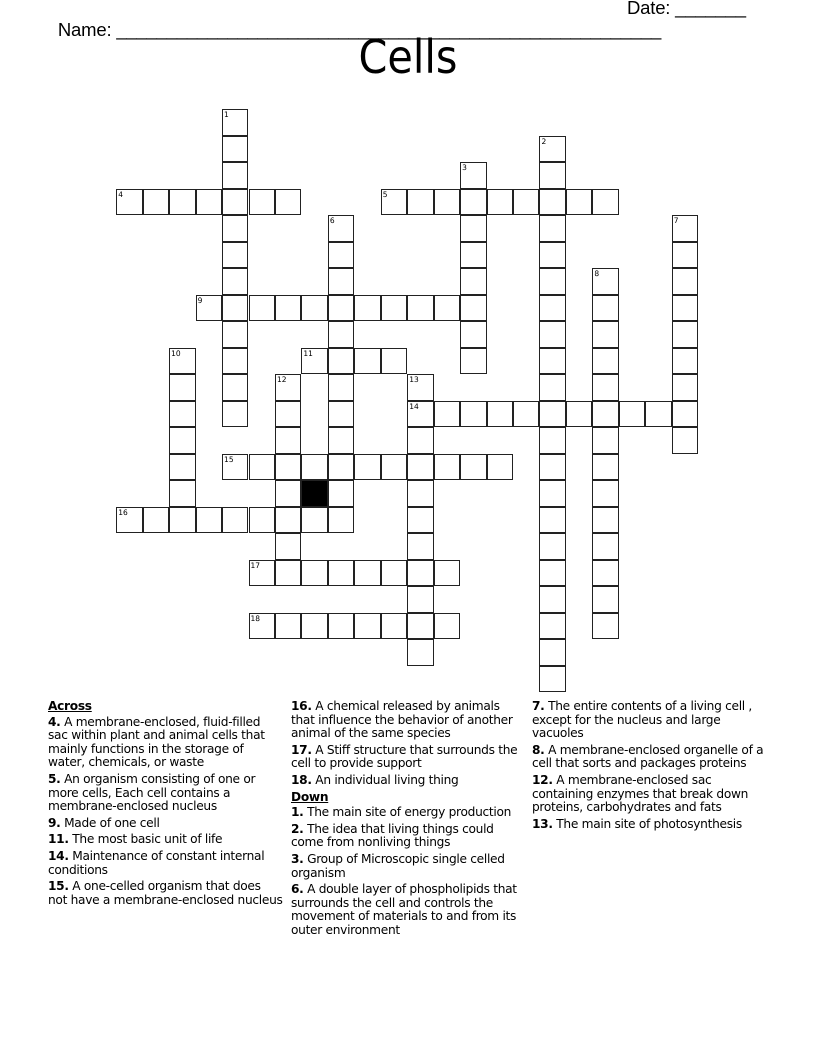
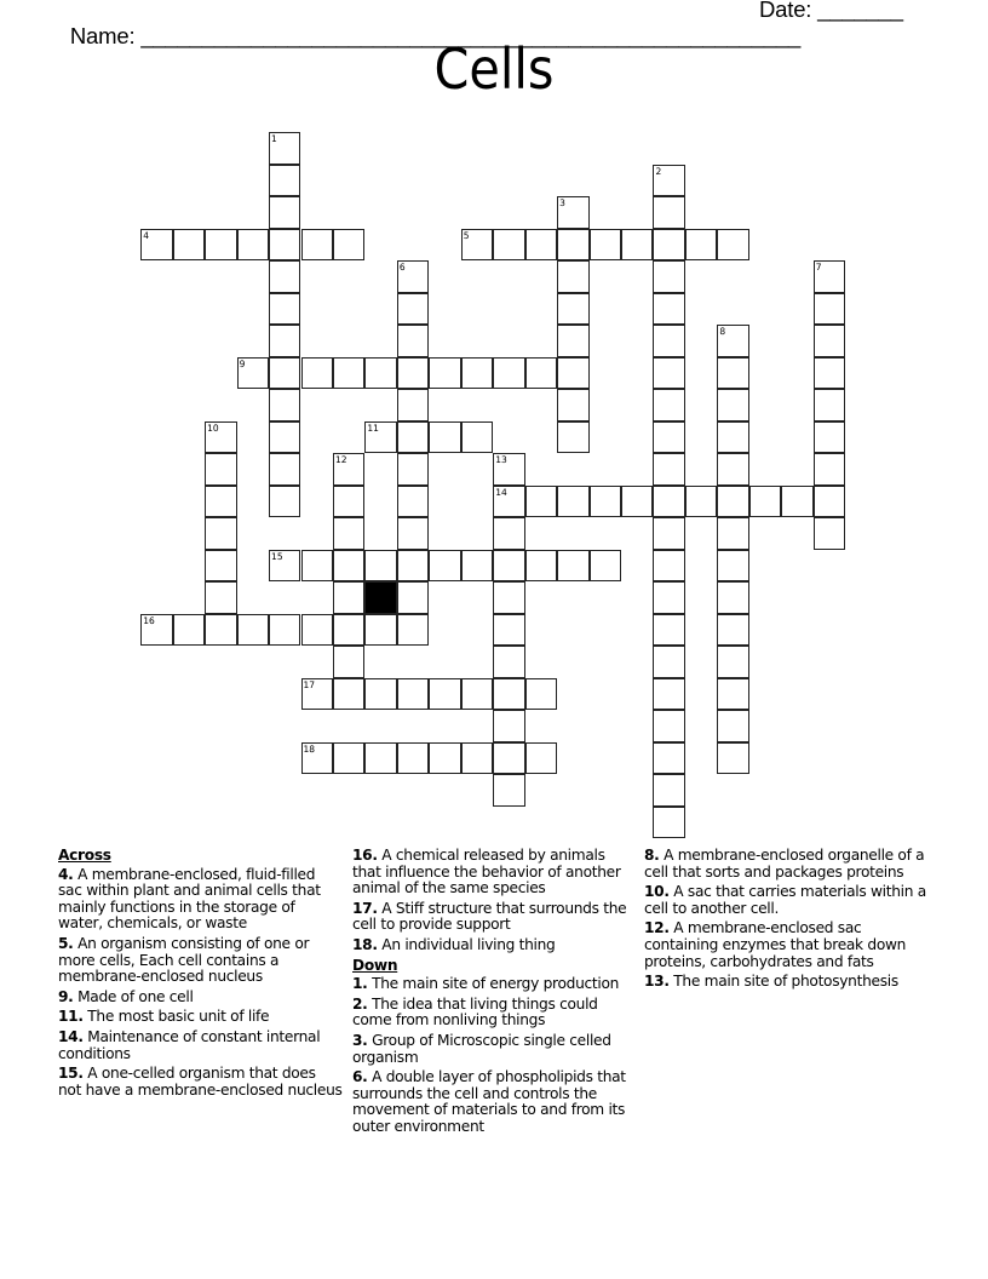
  Name: ______________________________________________________
  Date: _______
  Cells
  4
  5
  9
  11
  14
  15
  16
  17
  18
  1
  2
  3
  6
  7
  8
  10
  12
  13
  Across
  4. A membrane-enclosed, fluid-filled sac within plant and animal cells that mainly functions in the storage of water, chemicals, or waste
  5. An organism consisting of one or more cells, Each cell contains a membrane-enclosed nucleus
  9. Made of one cell
  11. The most basic unit of life
  14. Maintenance of constant internal conditions
  15. A one-celled organism that does not have a membrane-enclosed nucleus
  16. A chemical released by animals that influence the behavior of another animal of the same species
  17. A Stiff structure that surrounds the cell to provide support
  18. An individual living thing
  Down
  1. The main site of energy production
  2. The idea that living things could come from nonliving things
  3. Group of Microscopic single celled organism
  6. A double layer of phospholipids that surrounds the cell and controls the movement of materials to and from its outer environment
- 7. The entire contents of a living cell , except for the nucleus and large vacuoles
  8. A membrane-enclosed organelle of a cell that sorts and packages proteins
+ 10. A sac that carries materials within a cell to another cell.
  12. A membrane-enclosed sac containing enzymes that break down proteins, carbohydrates and fats
  13. The main site of photosynthesis
